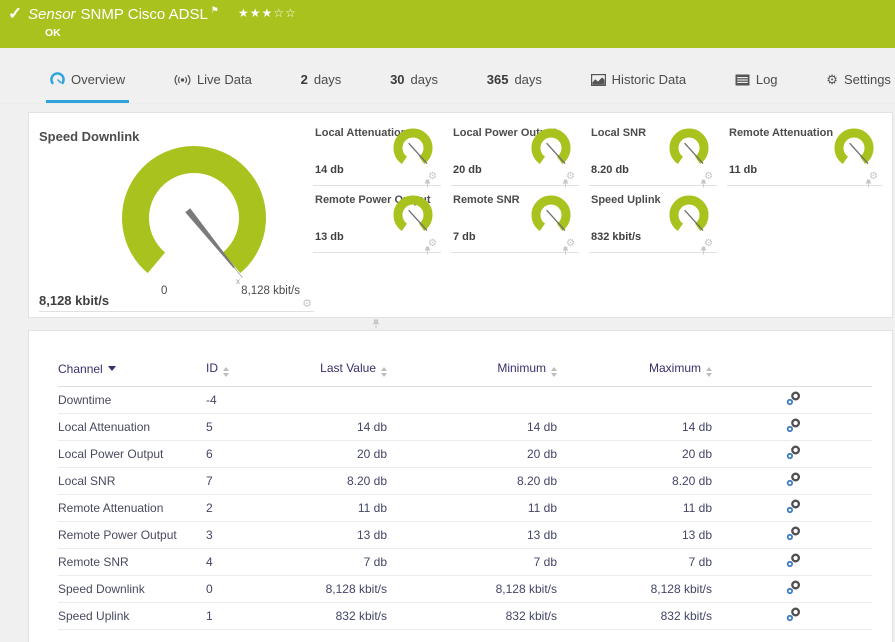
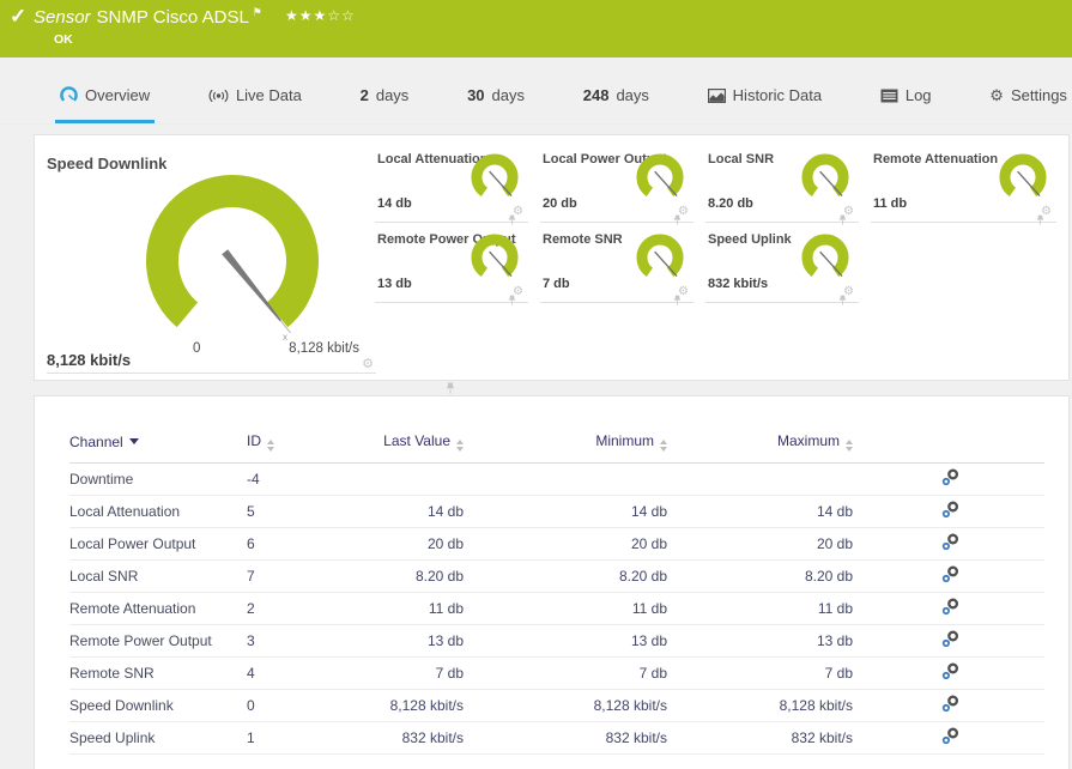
  ✓
  Sensor SNMP Cisco ADSL ⚑
  ★★★☆☆
  OK
  Overview
  Live Data
  2
  days
  30
  days
- 365
+ 248
  days
  Historic Data
  Log
  ⚙
  Settings
  Speed Downlink
  x
  0
  8,128 kbit/s
  8,128 kbit/s
  ⚙
  Local Attenuatio
  14 db
  ⚙
  Local Power Out
  20 db
  ⚙
  Local SNR
  8.20 db
  ⚙
  Remote Attenuation
  11 db
  ⚙
  Remote Power Ot
  13 db
  ⚙
  Remote SNR
  7 db
  ⚙
  Speed Uplink
  832 kbit/s
  ⚙
  Channel	ID	Last Value	Minimum	Maximum
  Downtime	-4
  Local Attenuation	5	14 db	14 db	14 db
  Local Power Output	6	20 db	20 db	20 db
  Local SNR	7	8.20 db	8.20 db	8.20 db
  Remote Attenuation	2	11 db	11 db	11 db
  Remote Power Output	3	13 db	13 db	13 db
  Remote SNR	4	7 db	7 db	7 db
  Speed Downlink	0	8,128 kbit/s	8,128 kbit/s	8,128 kbit/s
  Speed Uplink	1	832 kbit/s	832 kbit/s	832 kbit/s
